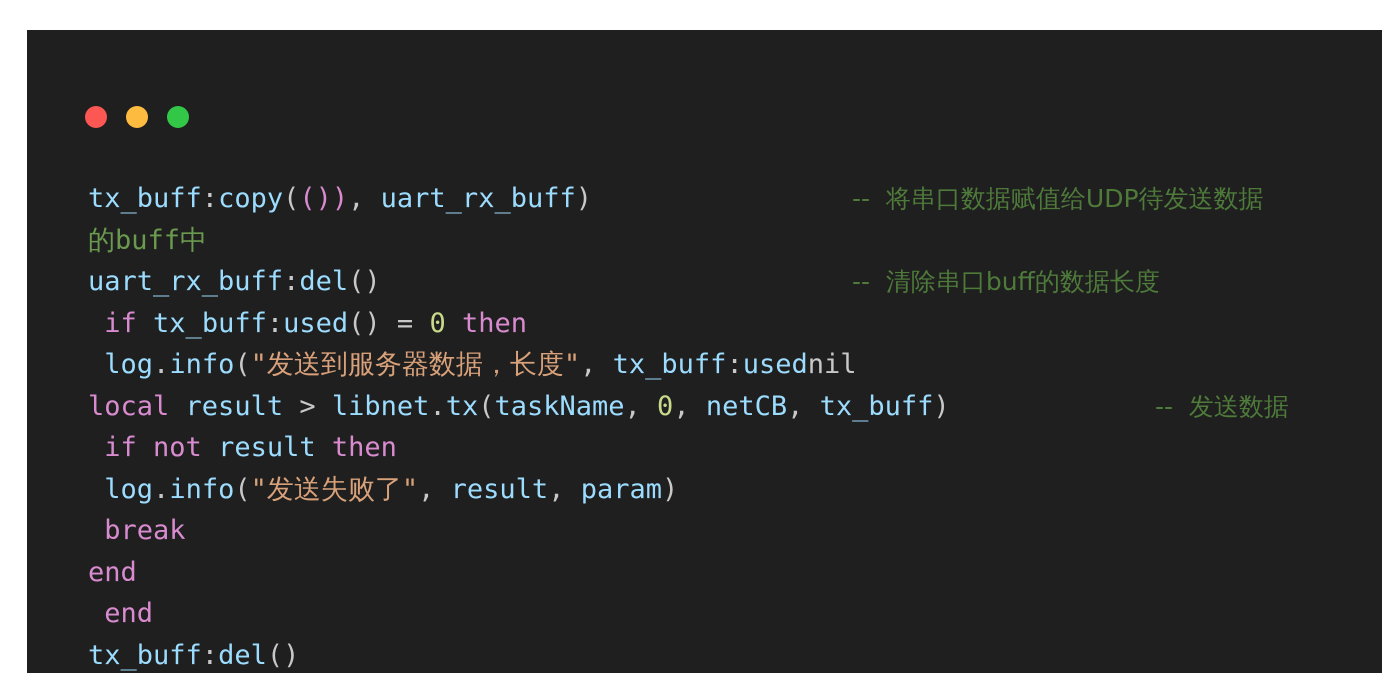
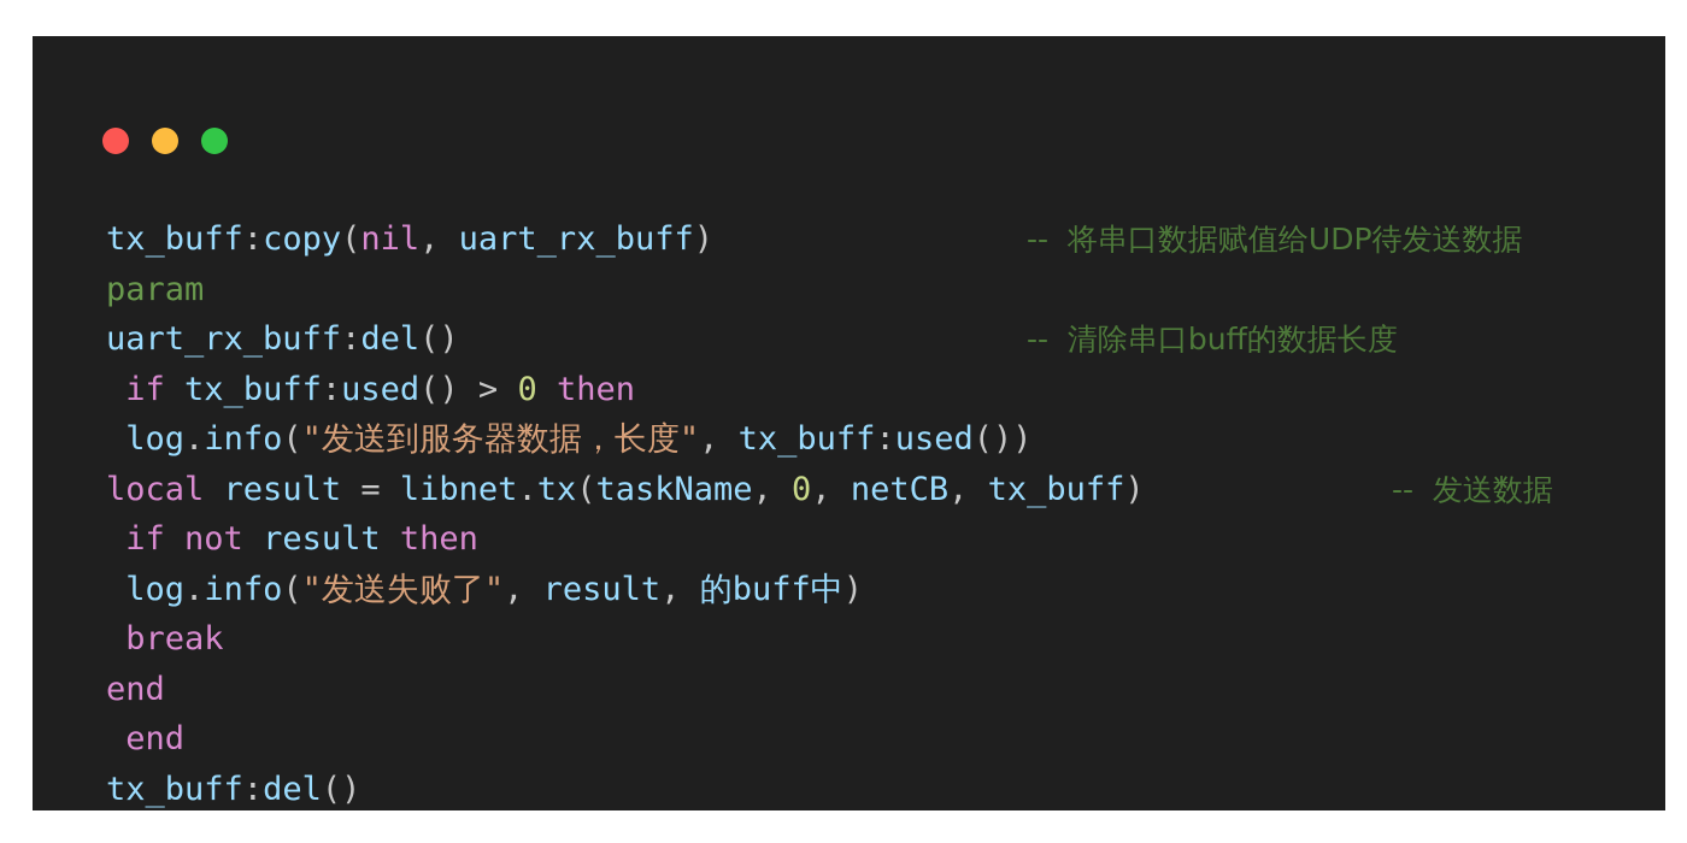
- tx_buff:copy(()), uart_rx_buff)
+ tx_buff:copy(nil, uart_rx_buff)
  -- 将串口数据赋值给UDP待发送数据
- 的buff中
+ param
  uart_rx_buff:del()
  -- 清除串口buff的数据长度
- if tx_buff:used() = 0 then
+ if tx_buff:used() > 0 then
- log.info("发送到服务器数据，长度", tx_buff:usednil
+ log.info("发送到服务器数据，长度", tx_buff:used())
- local result > libnet.tx(taskName, 0, netCB, tx_buff)
+ local result = libnet.tx(taskName, 0, netCB, tx_buff)
  -- 发送数据
  if not result then
- log.info("发送失败了", result, param)
+ log.info("发送失败了", result, 的buff中)
  break
  end
  end
  tx_buff:del()
